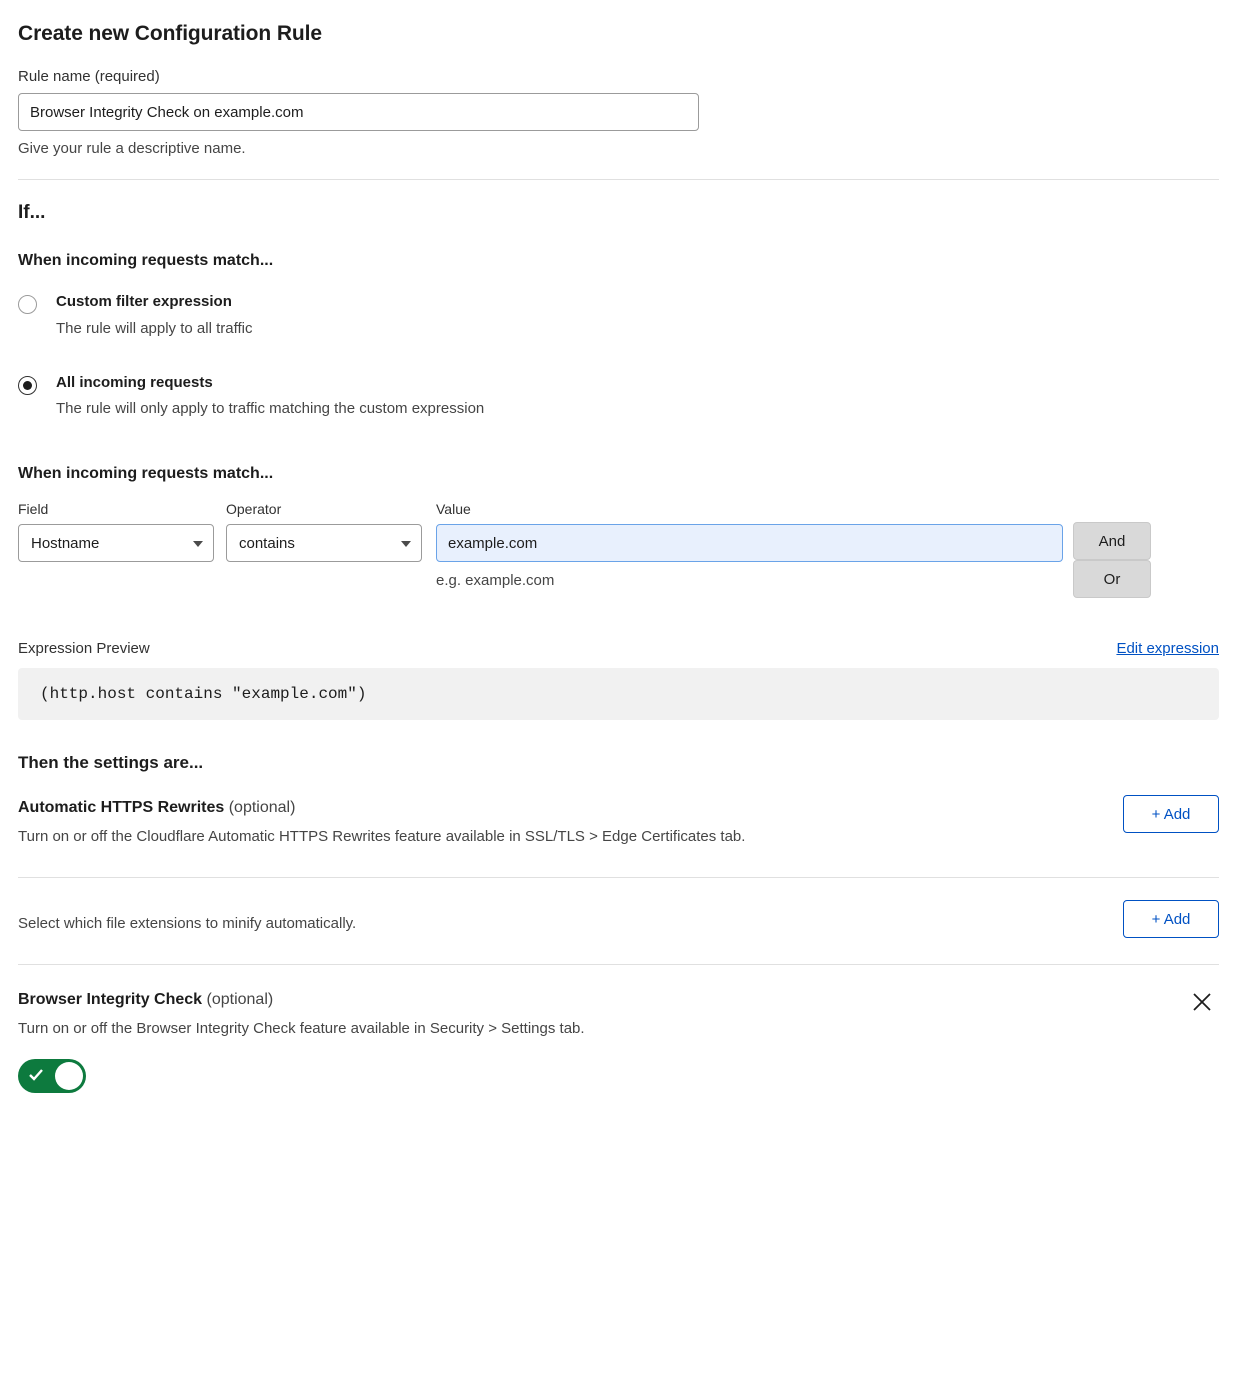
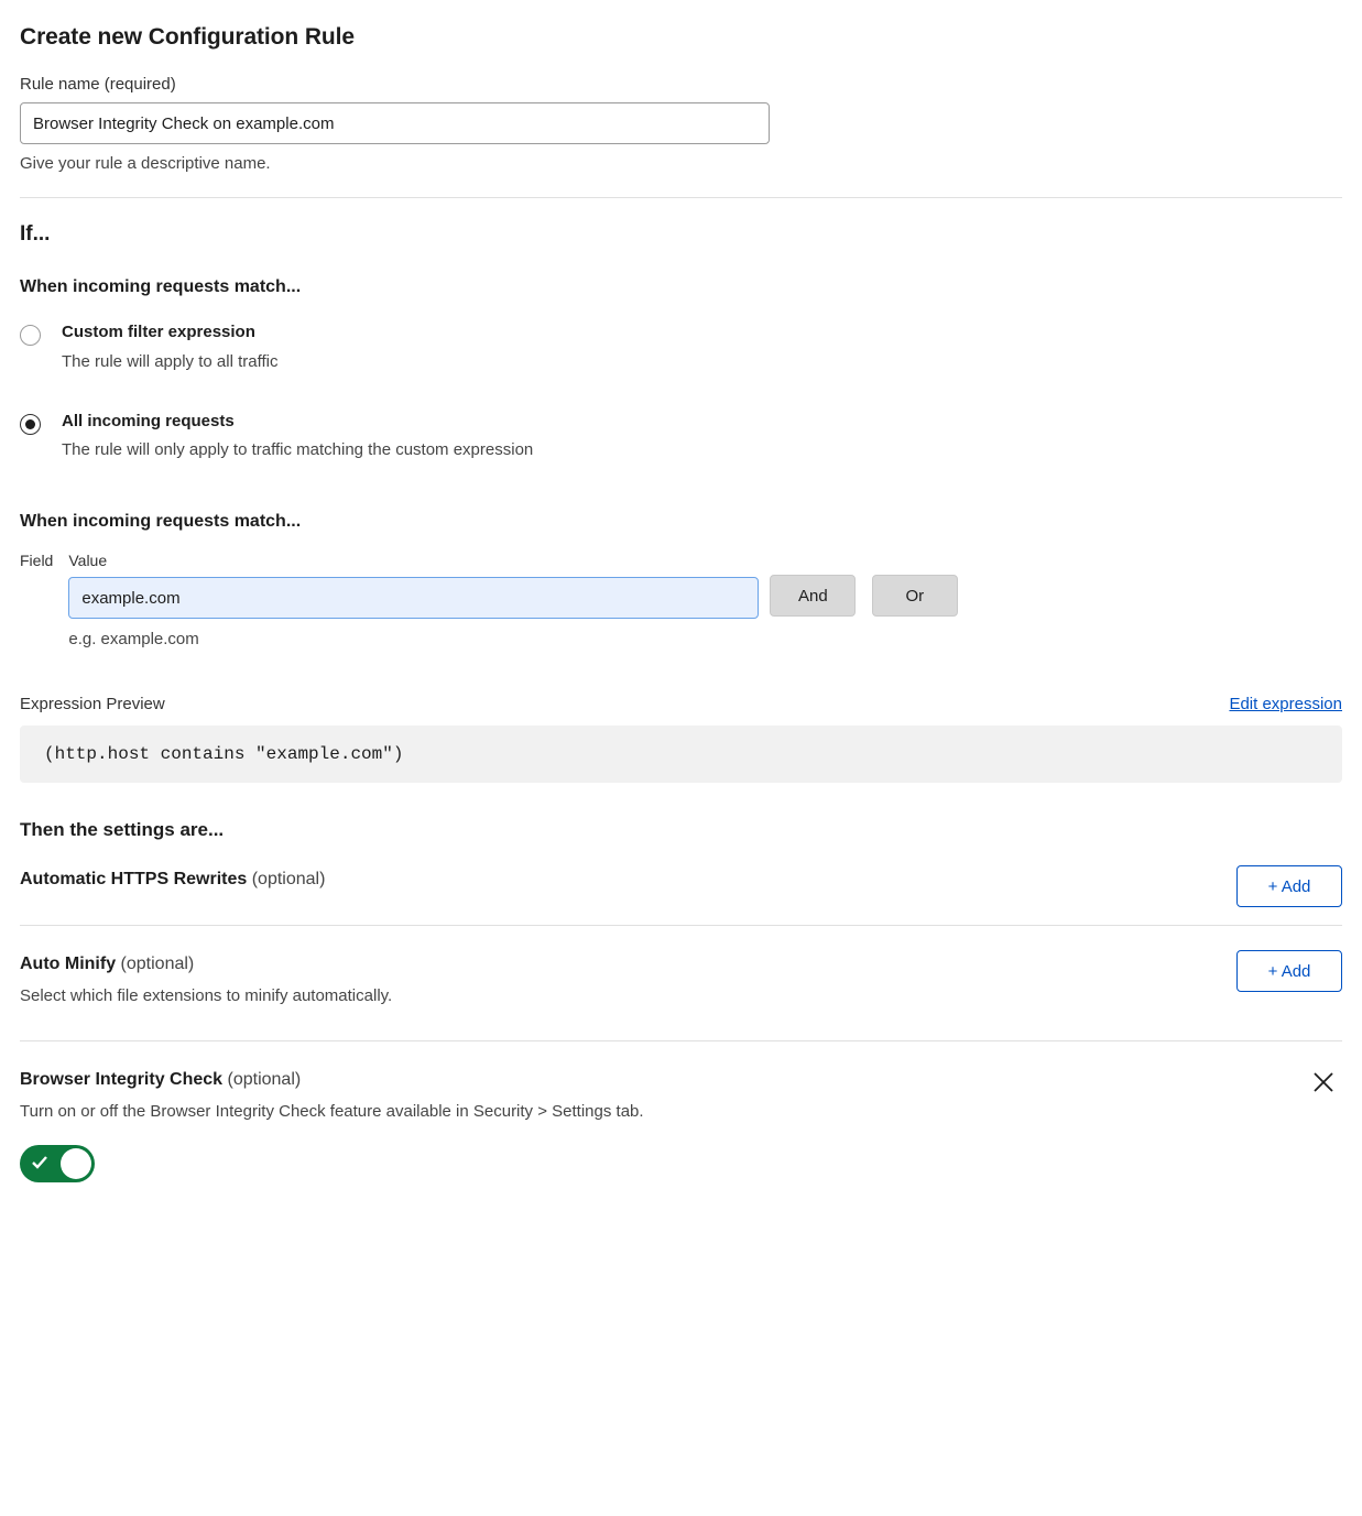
  Create new Configuration Rule
  Rule name (required)
  Browser Integrity Check on example.com
  Give your rule a descriptive name.
  If...
  When incoming requests match...
  Custom filter expression
  The rule will apply to all traffic
  All incoming requests
  The rule will only apply to traffic matching the custom expression
  When incoming requests match...
  Field
- Hostname
- Operator
- contains
  Value
  example.com
  e.g. example.com
  And Or
  Expression Preview
  Edit expression
  (http.host contains "example.com")
  Then the settings are...
  Automatic HTTPS Rewrites (optional)
- Turn on or off the Cloudflare Automatic HTTPS Rewrites feature available in SSL/TLS > Edge Certificates tab.
  + Add
+ Auto Minify (optional)
  Select which file extensions to minify automatically.
  + Add
  Browser Integrity Check (optional)
  Turn on or off the Browser Integrity Check feature available in Security > Settings tab.
